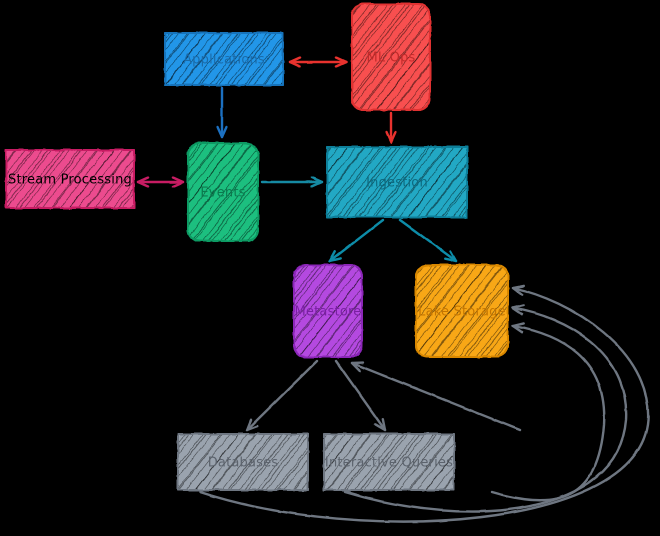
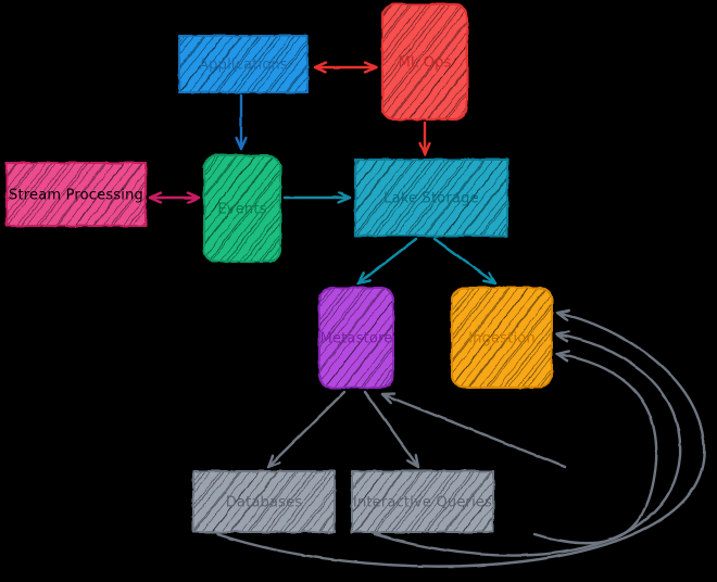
  Applications
  ML Ops
  Stream Processing
  Events
- Ingestion
+ Lake Storage
  Metastore
- Lake Storage
+ Ingestion
  Databases
  Interactive Queries
